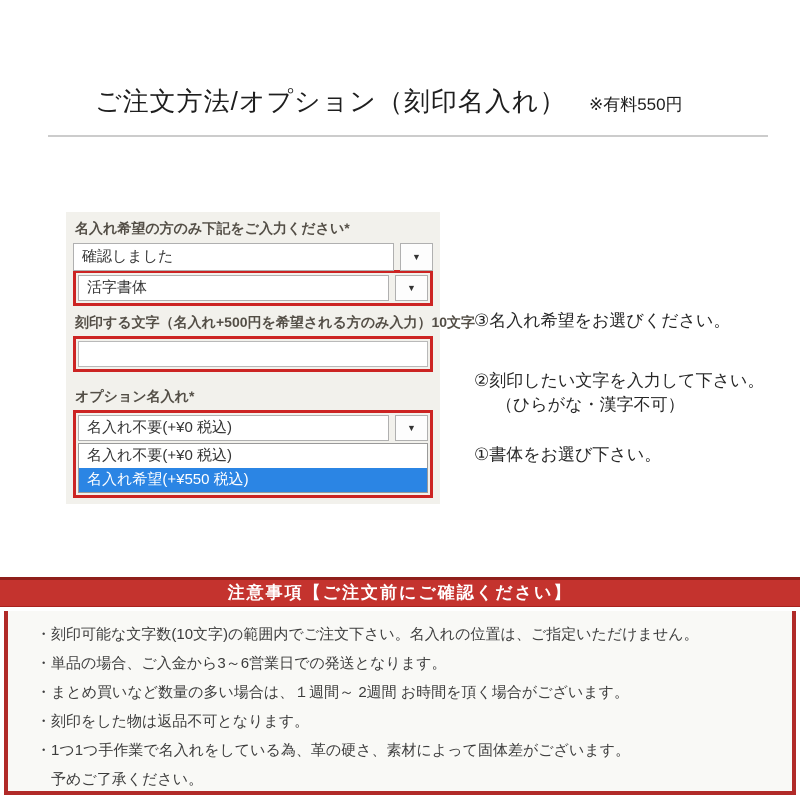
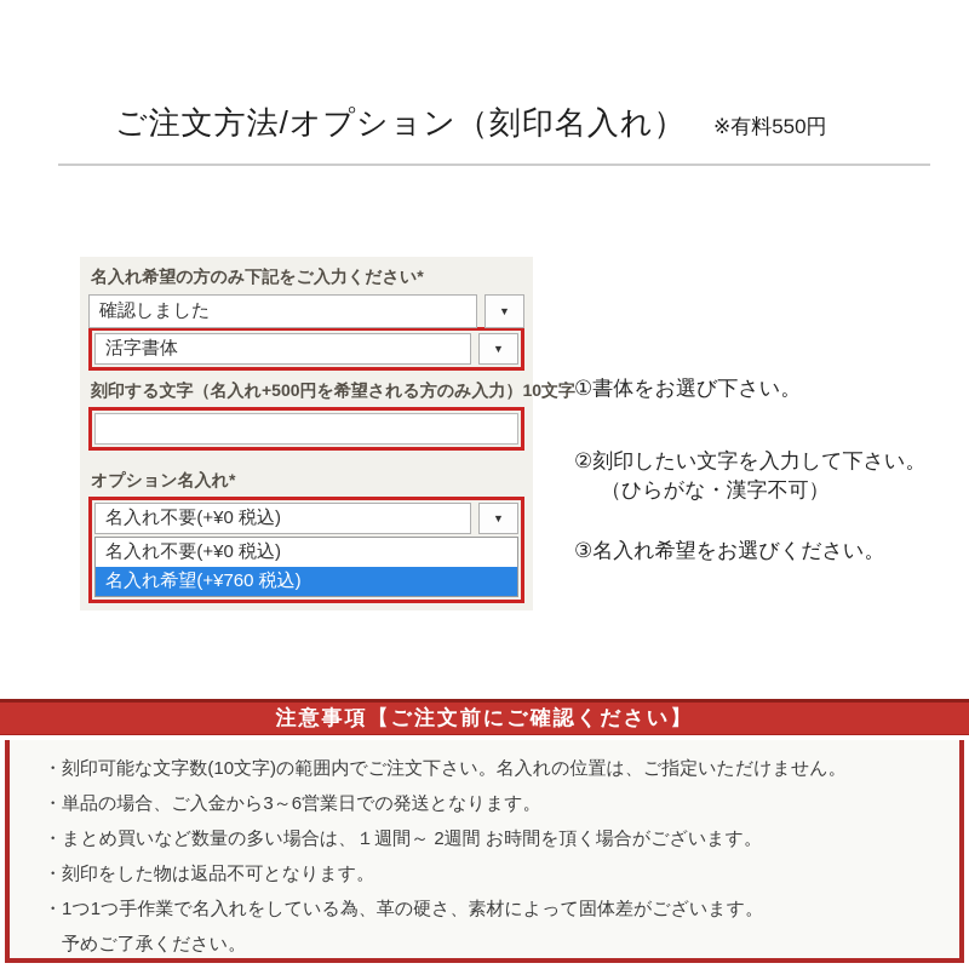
  ご注文方法/オプション（刻印名入れ） ※有料550円
  名入れ希望の方のみ下記をご入力ください*
  確認しました
  ▼
  活字書体
  ▼
  刻印する文字（名入れ+500円を希望される方のみ入力）10文字
  オプション名入れ*
  名入れ不要(+¥0 税込)
  ▼
  名入れ不要(+¥0 税込)
- 名入れ希望(+¥550 税込)
+ 名入れ希望(+¥760 税込)
- ③名入れ希望をお選びください。
+ ①書体をお選び下さい。
  ②刻印したい文字を入力して下さい。
  （ひらがな・漢字不可）
- ①書体をお選び下さい。
+ ③名入れ希望をお選びください。
  注意事項【ご注文前にご確認ください】
  ・刻印可能な文字数(10文字)の範囲内でご注文下さい。名入れの位置は、ご指定いただけません。
  ・単品の場合、ご入金から3～6営業日での発送となります。
  ・まとめ買いなど数量の多い場合は、１週間～ 2週間 お時間を頂く場合がございます。
  ・刻印をした物は返品不可となります。
  ・1つ1つ手作業で名入れをしている為、革の硬さ、素材によって固体差がございます。
  予めご了承ください。
